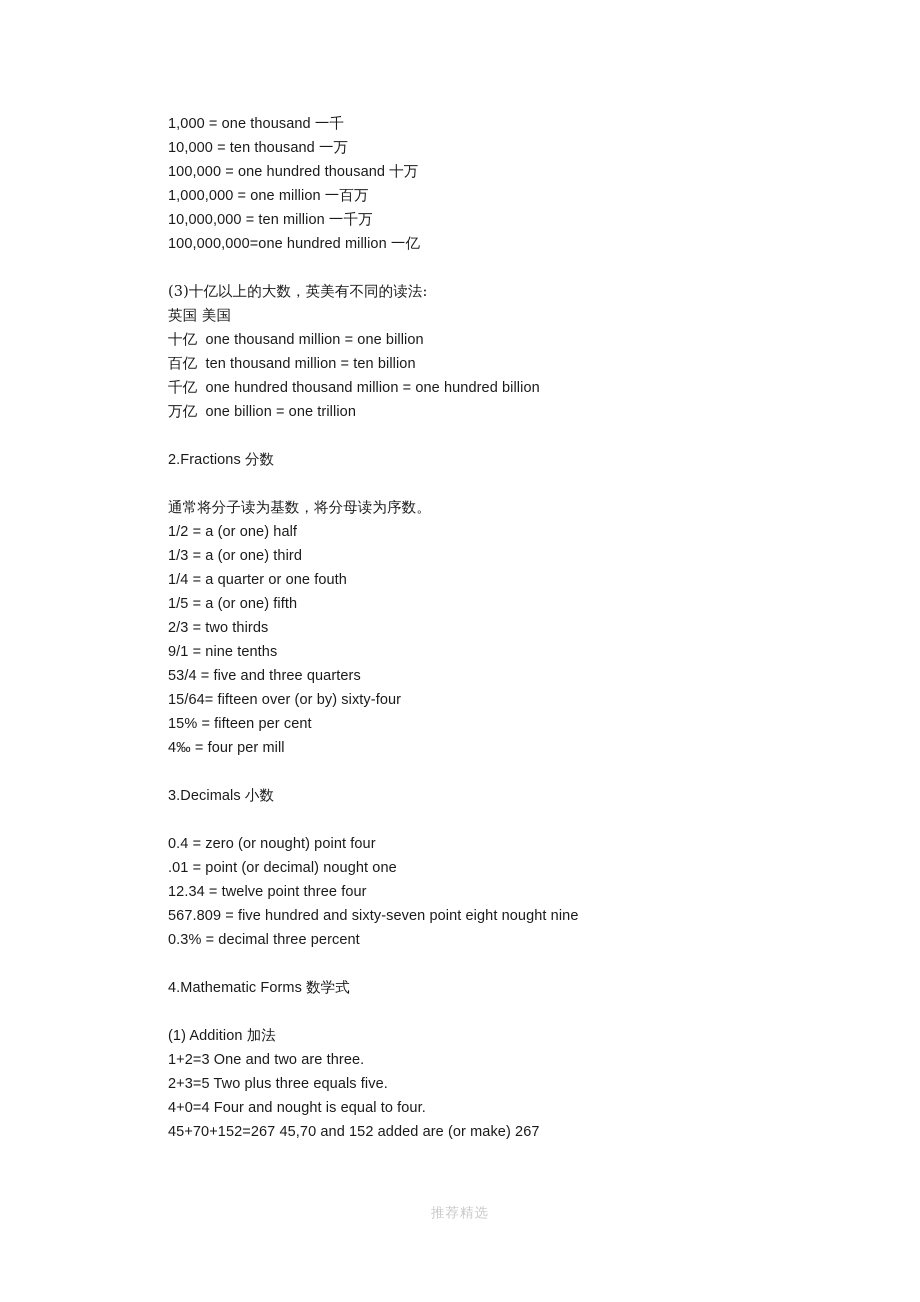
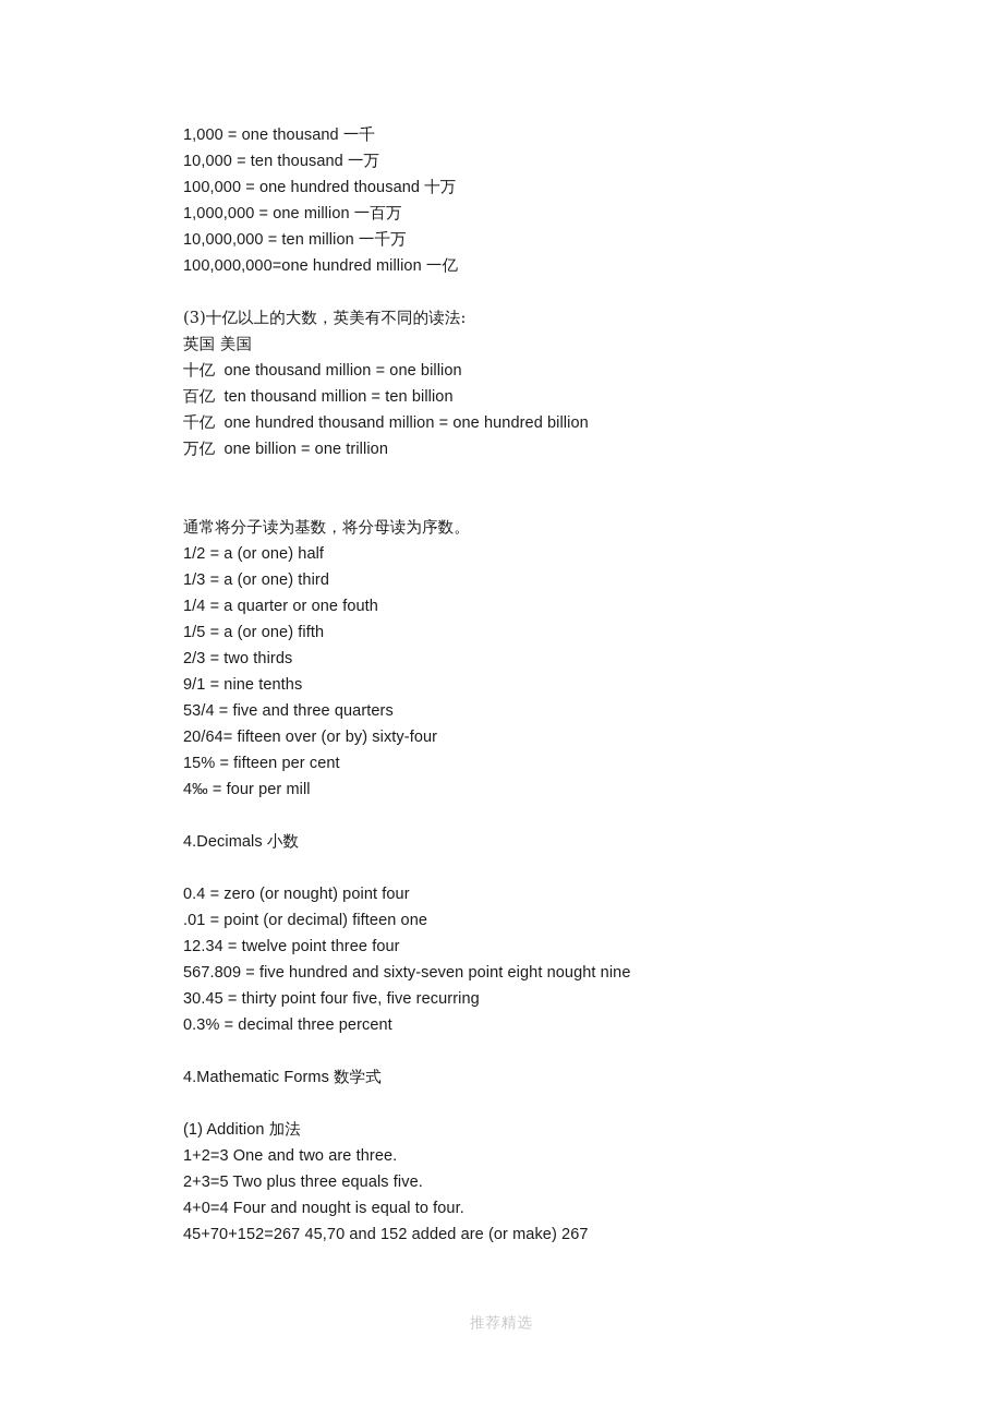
  1,000 = one thousand 一千
  10,000 = ten thousand 一万
  100,000 = one hundred thousand 十万
  1,000,000 = one million 一百万
  10,000,000 = ten million 一千万
  100,000,000=one hundred million 一亿
  (3)十亿以上的大数，英美有不同的读法:
  英国 美国
  十亿 one thousand million = one billion
  百亿 ten thousand million = ten billion
  千亿 one hundred thousand million = one hundred billion
  万亿 one billion = one trillion
- 2.Fractions 分数
  通常将分子读为基数，将分母读为序数。
  1/2 = a (or one) half
  1/3 = a (or one) third
  1/4 = a quarter or one fouth
  1/5 = a (or one) fifth
  2/3 = two thirds
  9/1 = nine tenths
  53/4 = five and three quarters
- 15/64= fifteen over (or by) sixty-four
+ 20/64= fifteen over (or by) sixty-four
  15% = fifteen per cent
  4‰ = four per mill
- 3.Decimals 小数
+ 4.Decimals 小数
  0.4 = zero (or nought) point four
- .01 = point (or decimal) nought one
+ .01 = point (or decimal) fifteen one
  12.34 = twelve point three four
  567.809 = five hundred and sixty-seven point eight nought nine
+ 30.45 = thirty point four five, five recurring
  0.3% = decimal three percent
  4.Mathematic Forms 数学式
  (1) Addition 加法
  1+2=3 One and two are three.
  2+3=5 Two plus three equals five.
  4+0=4 Four and nought is equal to four.
  45+70+152=267 45,70 and 152 added are (or make) 267
  推荐精选
